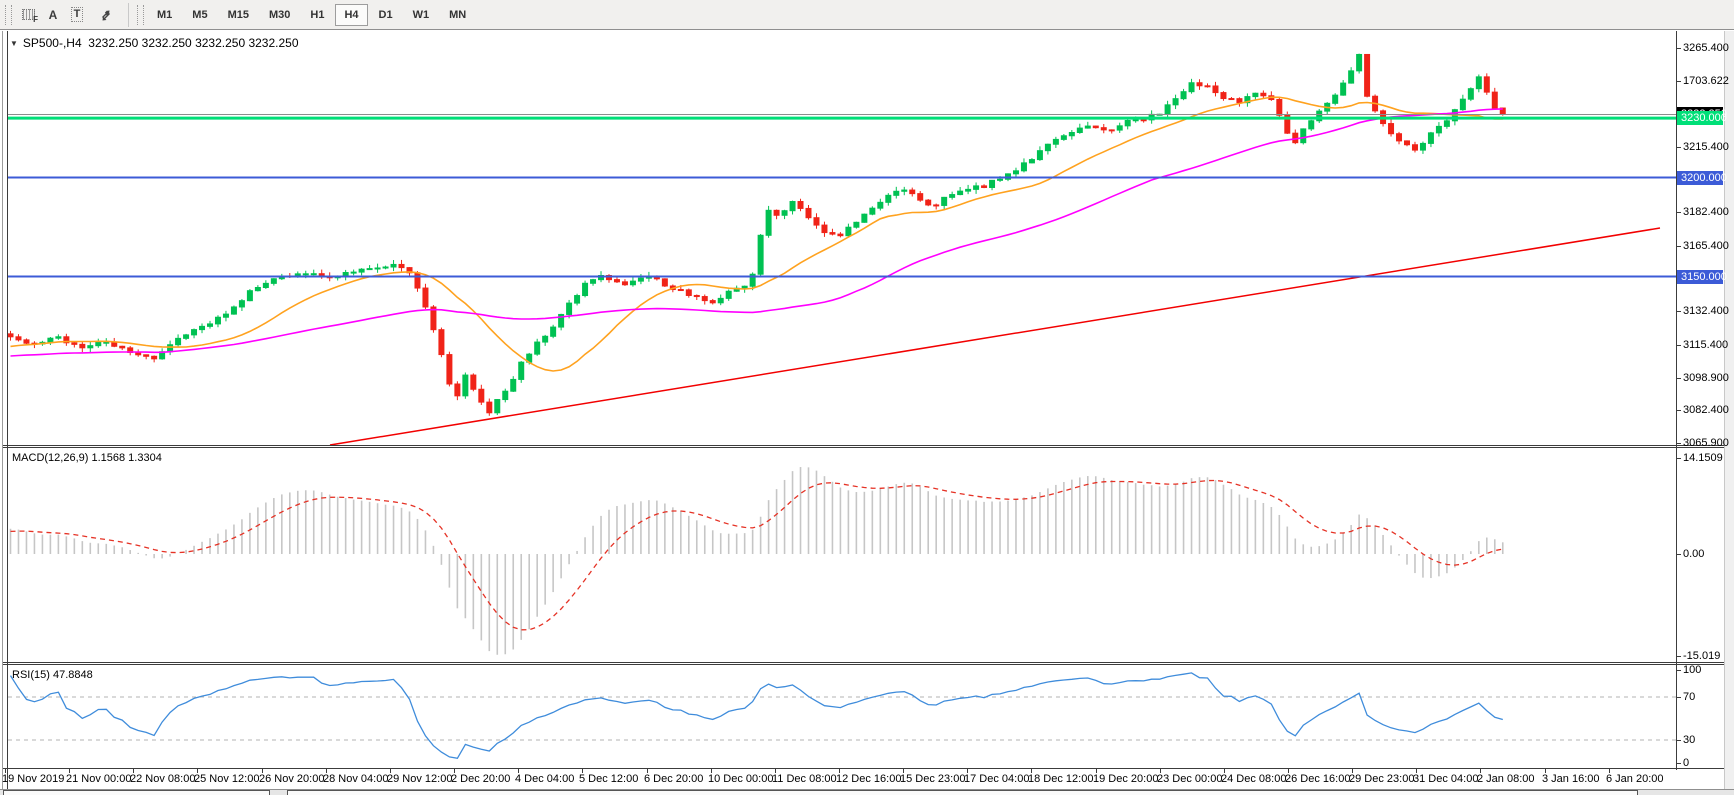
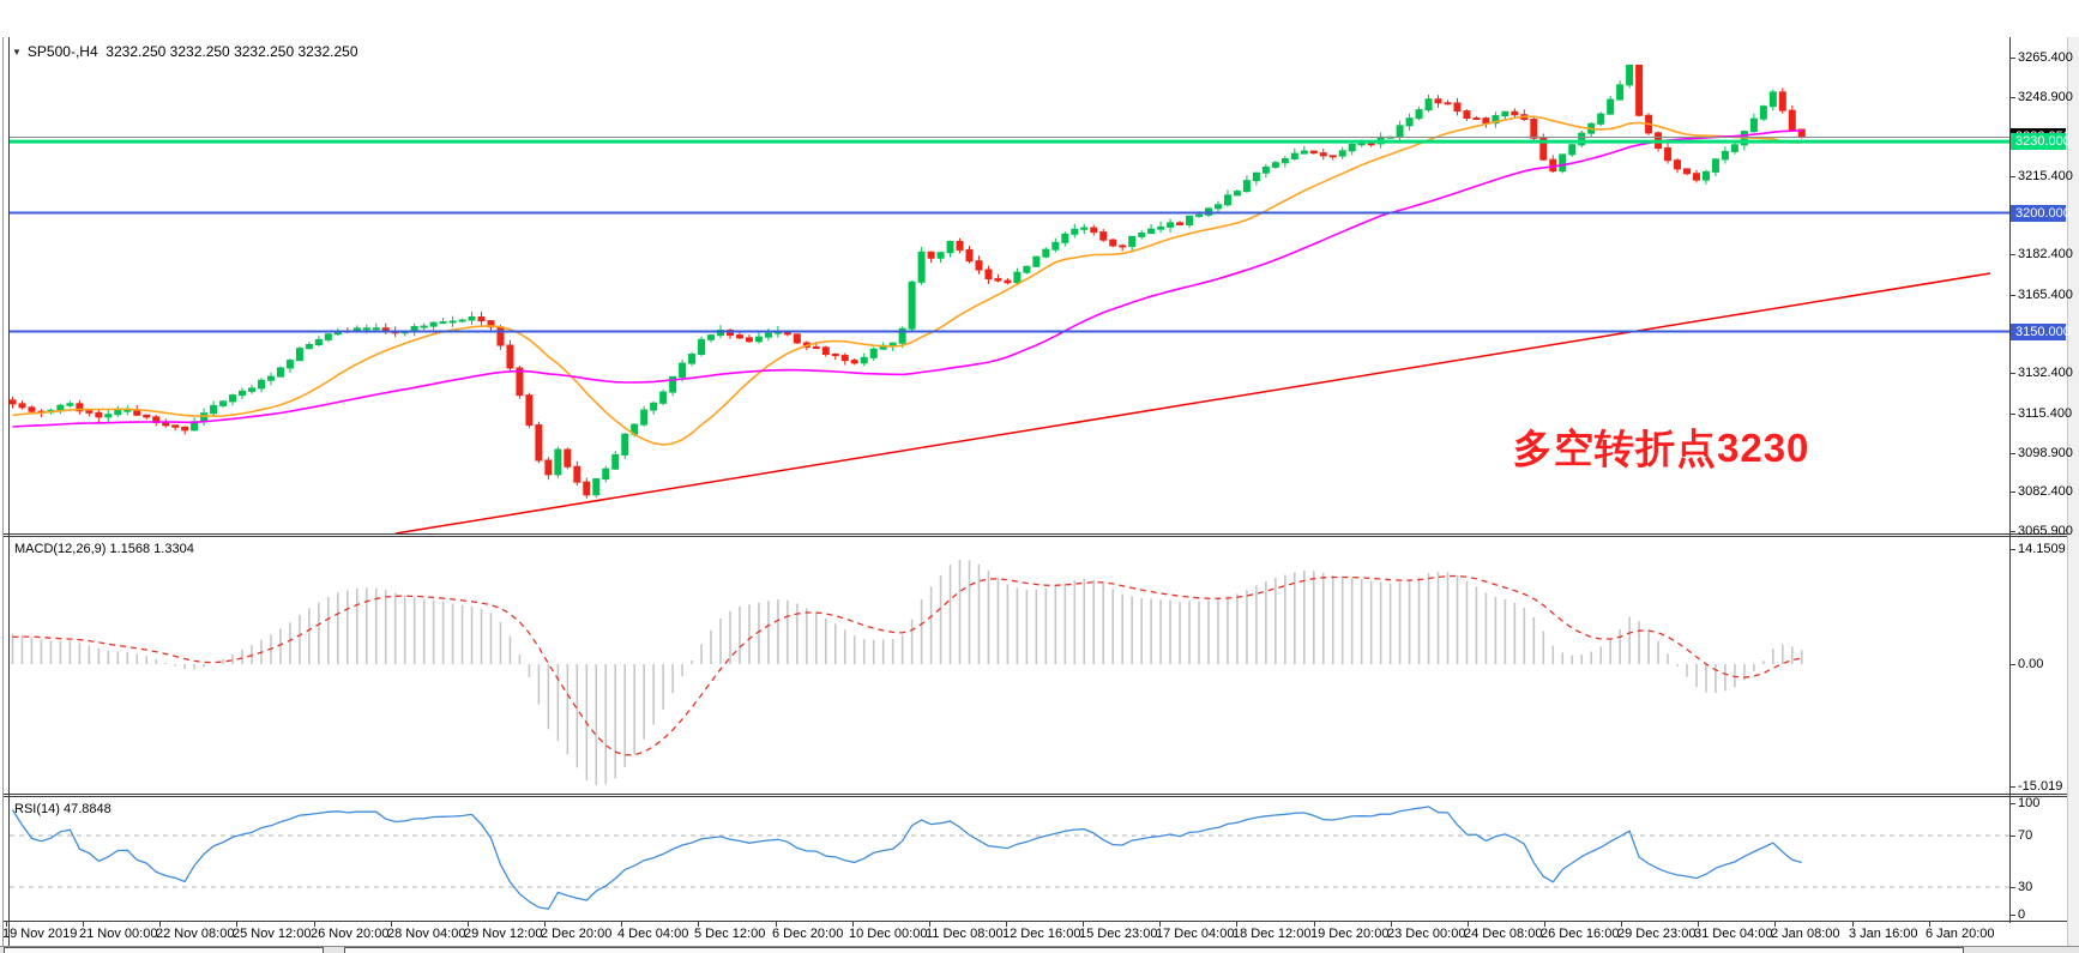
- F
- A
- T
- M1
- M5
- M15
- M30
- H1
- H4
- D1
- W1
- MN
  ▼ SP500-,H4 3232.250 3232.250 3232.250 3232.250
  MACD(12,26,9) 1.1568 1.3304
- RSI(15) 47.8848
+ RSI(14) 47.8848
+ 多空转折点3230
  3265.400
- 1703.622
+ 3248.900
  3215.400
  3182.400
  3165.400
  3132.400
  3115.400
  3098.900
  3082.400
  3065.900
  3230.000
  3200.000
  3150.000
  14.1509
  0.00
  -15.019
  100
  70
  30
  0
  19 Nov 2019
  21 Nov 00:00
  22 Nov 08:00
  25 Nov 12:00
  26 Nov 20:00
  28 Nov 04:00
  29 Nov 12:00
  2 Dec 20:00
  4 Dec 04:00
  5 Dec 12:00
  6 Dec 20:00
  10 Dec 00:00
  11 Dec 08:00
  12 Dec 16:00
  15 Dec 23:00
  17 Dec 04:00
  18 Dec 12:00
  19 Dec 20:00
  23 Dec 00:00
  24 Dec 08:00
  26 Dec 16:00
  29 Dec 23:00
  31 Dec 04:00
  2 Jan 08:00
  3 Jan 16:00
  6 Jan 20:00
